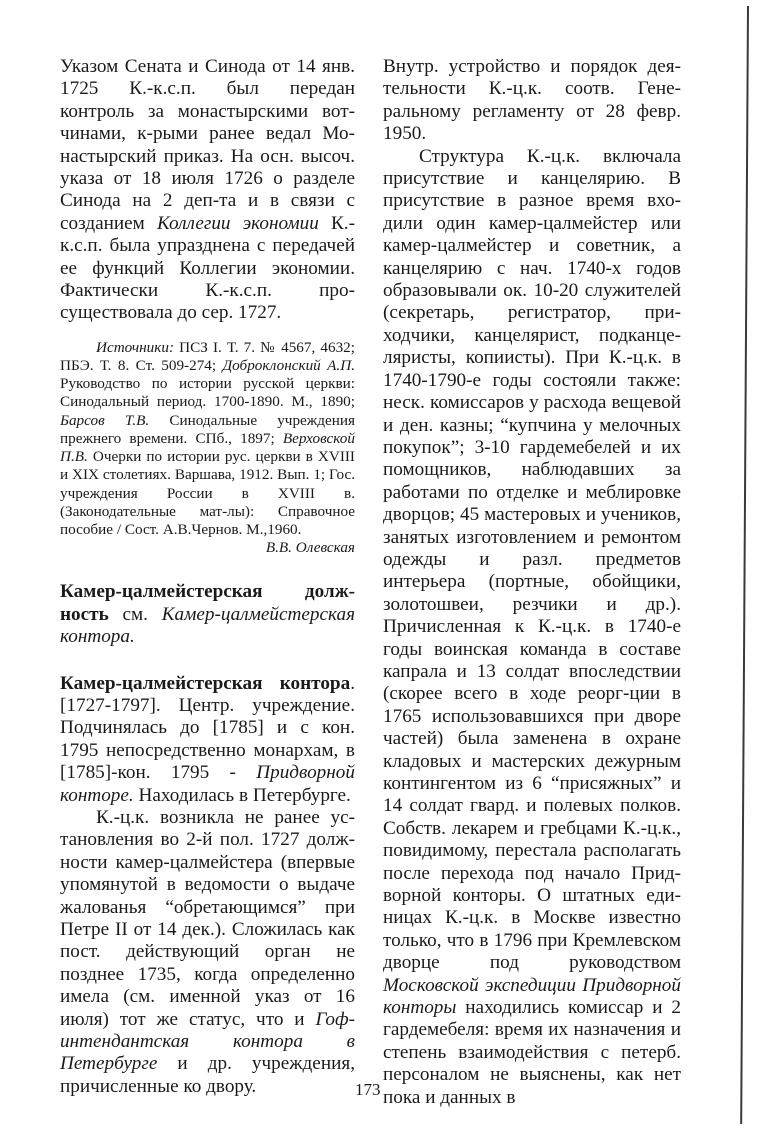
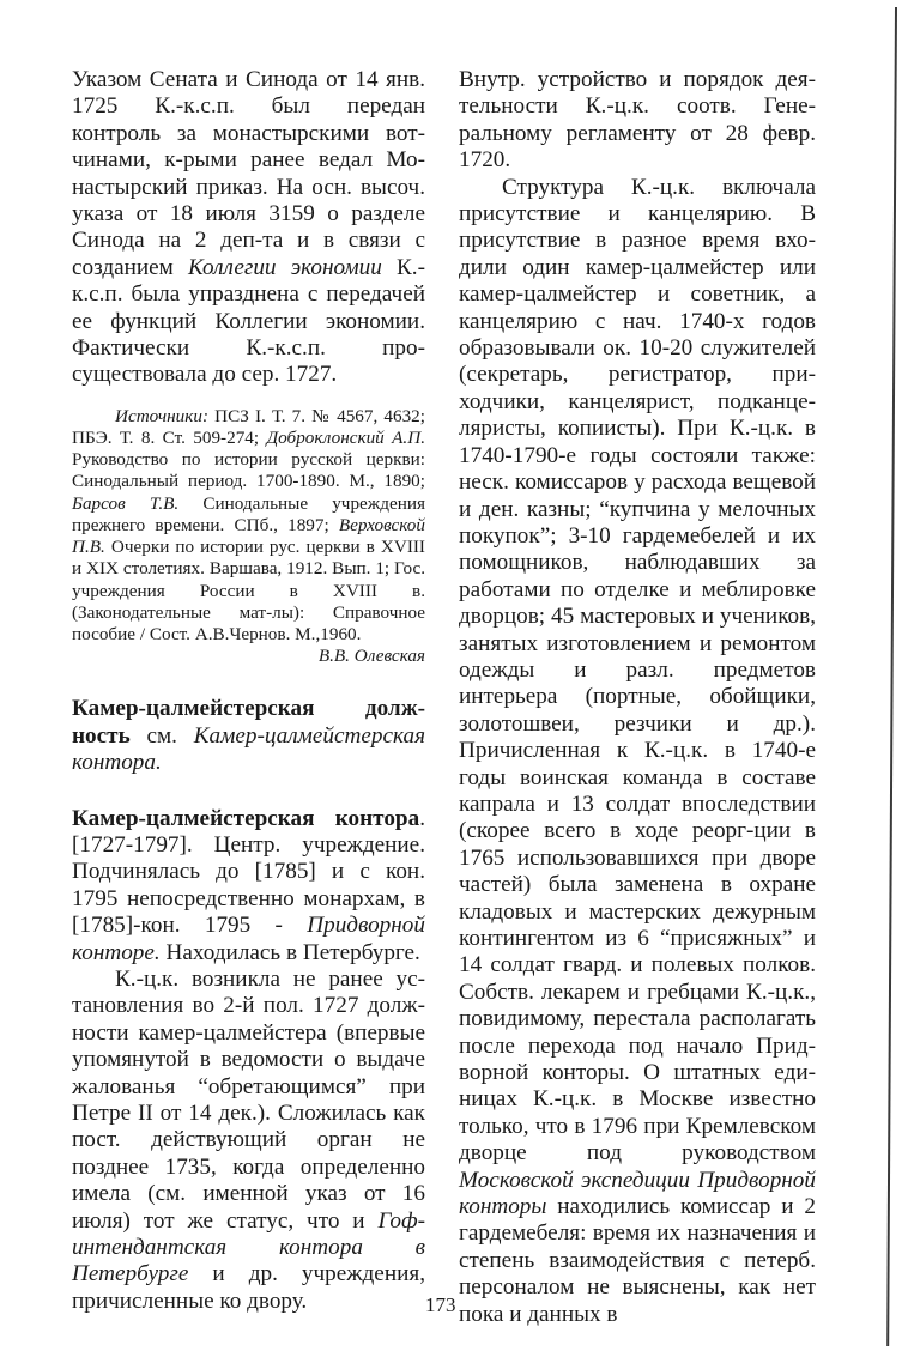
- Указом Сената и Синода от 14 янв. 1725 К.-к.с.п. был передан контроль за монастырскими вот­чинами, к-рыми ранее ведал Мо­настырский приказ. На осн. вы­соч. указа от 18 июля 1726 о раз­деле Синода на 2 деп-та и в связи с созданием Коллегии экономии К.-к.с.п. была упразднена с пере­дачей ее функций Коллегии эко­номии. Фактически К.-к.с.п. про­существовала до сер. 1727.
+ Указом Сената и Синода от 14 янв. 1725 К.-к.с.п. был передан контроль за монастырскими вот­чинами, к-рыми ранее ведал Мо­настырский приказ. На осн. вы­соч. указа от 18 июля 3159 о раз­деле Синода на 2 деп-та и в связи с созданием Коллегии экономии К.-к.с.п. была упразднена с пере­дачей ее функций Коллегии эко­номии. Фактически К.-к.с.п. про­существовала до сер. 1727.
  Источники: ПСЗ I. Т. 7. № 4567, 4632; ПБЭ. Т. 8. Ст. 509-274; Доброклон­ский А.П. Руководство по истории рус­ской церкви: Синодальный период. 1700-1890. М., 1890; Барсов Т.В. Синодальные учреждения прежнего времени. СПб., 1897; Верховской П.В. Очерки по истории рус. церкви в XVIII и XIX столетиях. Вар­шава, 1912. Вып. 1; Гос. учреждения Рос­сии в XVIII в. (Законодательные мат-лы): Справочное пособие / Сост. А.В.Чернов. М.,1960.
  В.В. Олевская
  Камер-цалмейстерская долж­ость см. Камер-цалмейстерская контора.
  Камер-цалмейстерская контора. [1727-1797]. Центр. учреждение. Подчинялась до [1785] и с кон. 1795 непосредственно монархам, в [1785]-кон. 1795 - Придворной конторе. Находилась в Петер­бурге.
  К.-ц.к. возникла не ранее ус­тановления во 2-й пол. 1727 долж­ности камер-цалмейстера (впер­вые упомянутой в ведомости о выдаче жалованья “обретающим­ся” при Петре II от 14 дек.). Сло­жилась как пост. действующий орган не позднее 1735, когда оп­ределенно имела (см. именной указ от 16 июля) тот же статус, что и Гоф-интендантская кон­тора в Петербурге и др. учреж­дения, причисленные ко двору.
- Внутр. устройство и порядок дея­тельности К.-ц.к. соотв. Гене­ральному регламенту от 28 февр. 1950.
+ Внутр. устройство и порядок дея­тельности К.-ц.к. соотв. Гене­ральному регламенту от 28 февр. 1720.
  Структура К.-ц.к. включала присутствие и канцелярию. В присутствие в разное время вхо­дили один камер-цалмейстер или камер-цалмейстер и советник, а канцелярию с нач. 1740-х годов образовывали ок. 10-20 служите­лей (секретарь, регистратор, при­ходчики, канцелярист, подканце­ляристы, копиисты). При К.-ц.к. в 1740-1790-е годы состояли также: неск. комиссаров у расхода веще­вой и ден. казны; “купчина у ме­лочных покупок”; 3-10 гардеме­белей и их помощников, наблю­давших за работами по отделке и меблировке дворцов; 45 мастеро­вых и учеников, занятых изготов­лением и ремонтом одежды и разл. предметов интерьера (порт­ные, обойщики, золотошвеи, рез­чики и др.). Причисленная к К.-ц.к. в 1740-е годы воинская ко­манда в составе капрала и 13 сол­дат впоследствии (скорее всего в ходе реорг-ции в 1765 использо­вавшихся при дворе частей) была заменена в охране кладовых и ма­стерских дежурным континген­том из 6 “присяжных” и 14 солдат гвард. и полевых полков. Собств. лекарем и гребцами К.-ц.к., по­видимому, перестала располагать после перехода под начало При­д­ворной конторы. О штатных еди­ницах К.-ц.к. в Москве известно только, что в 1796 при Кремлев­ском дворце под руководством Московской экспедиции При­д­ворной конторы находились ко­миссар и 2 гардемебеля: время их назначения и степень взаимодей­ствия с петерб. персоналом не вы­яснены, как нет пока и данных в
  173
